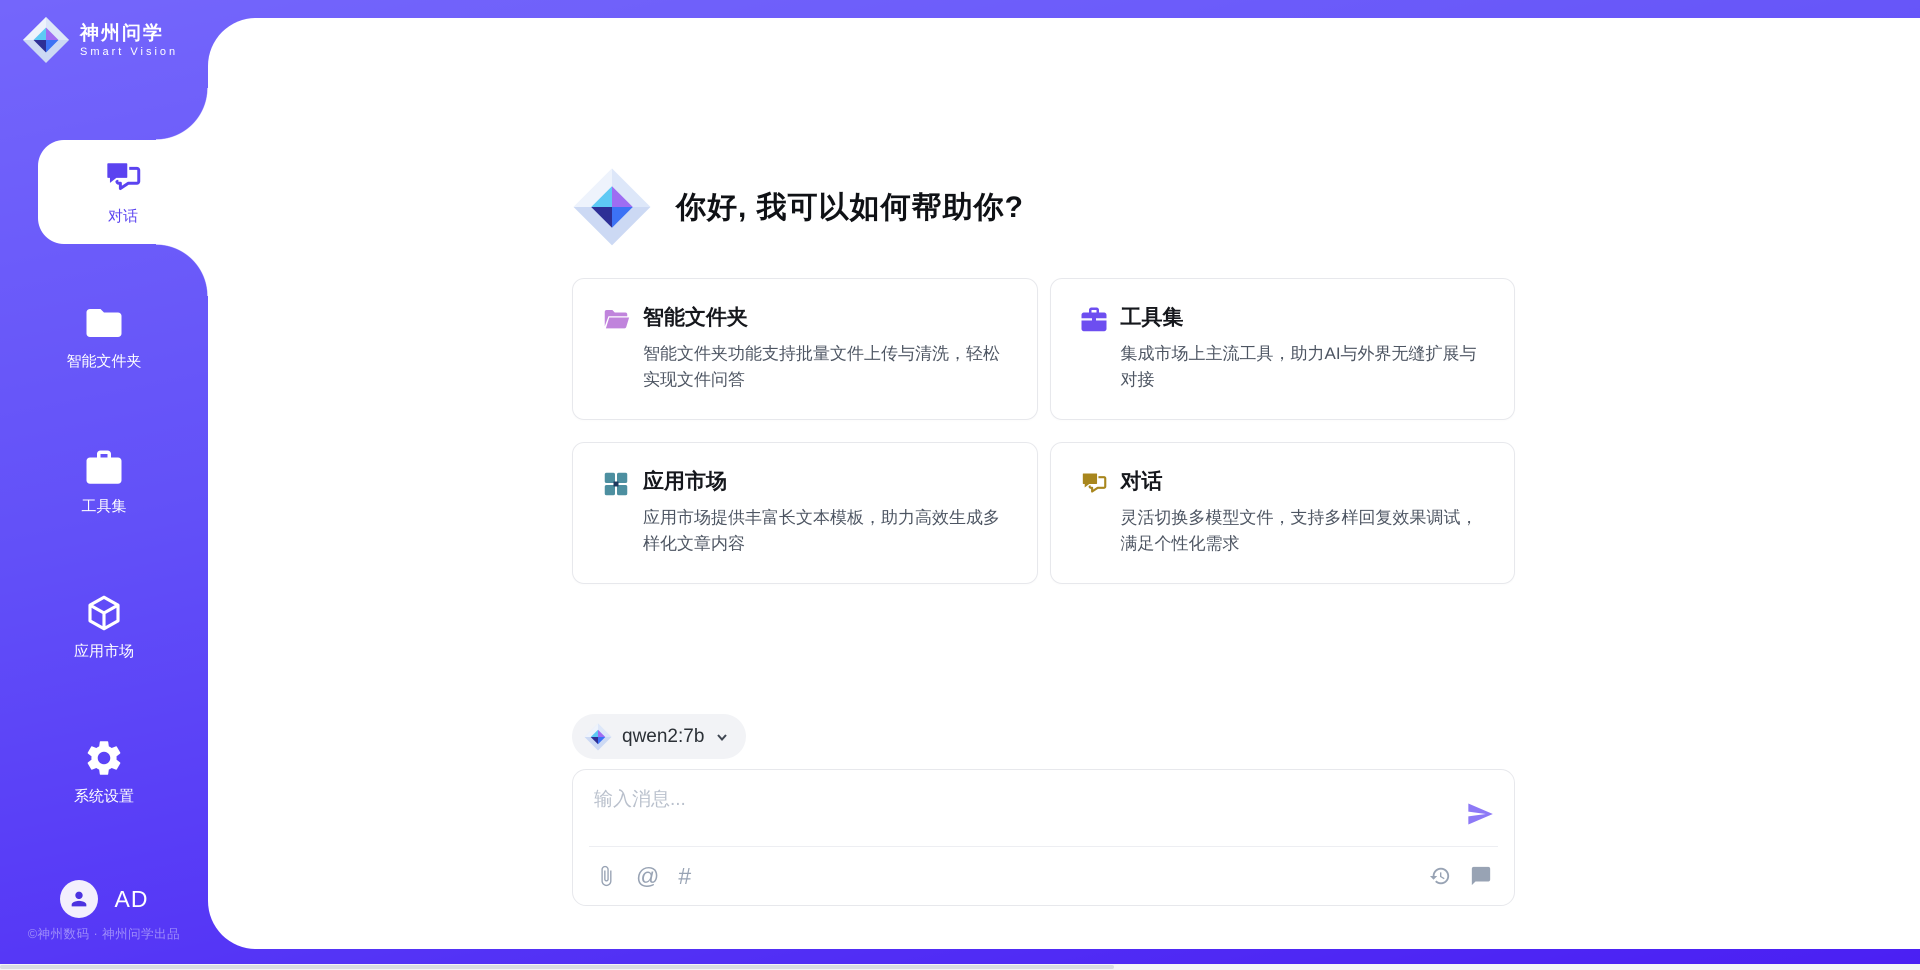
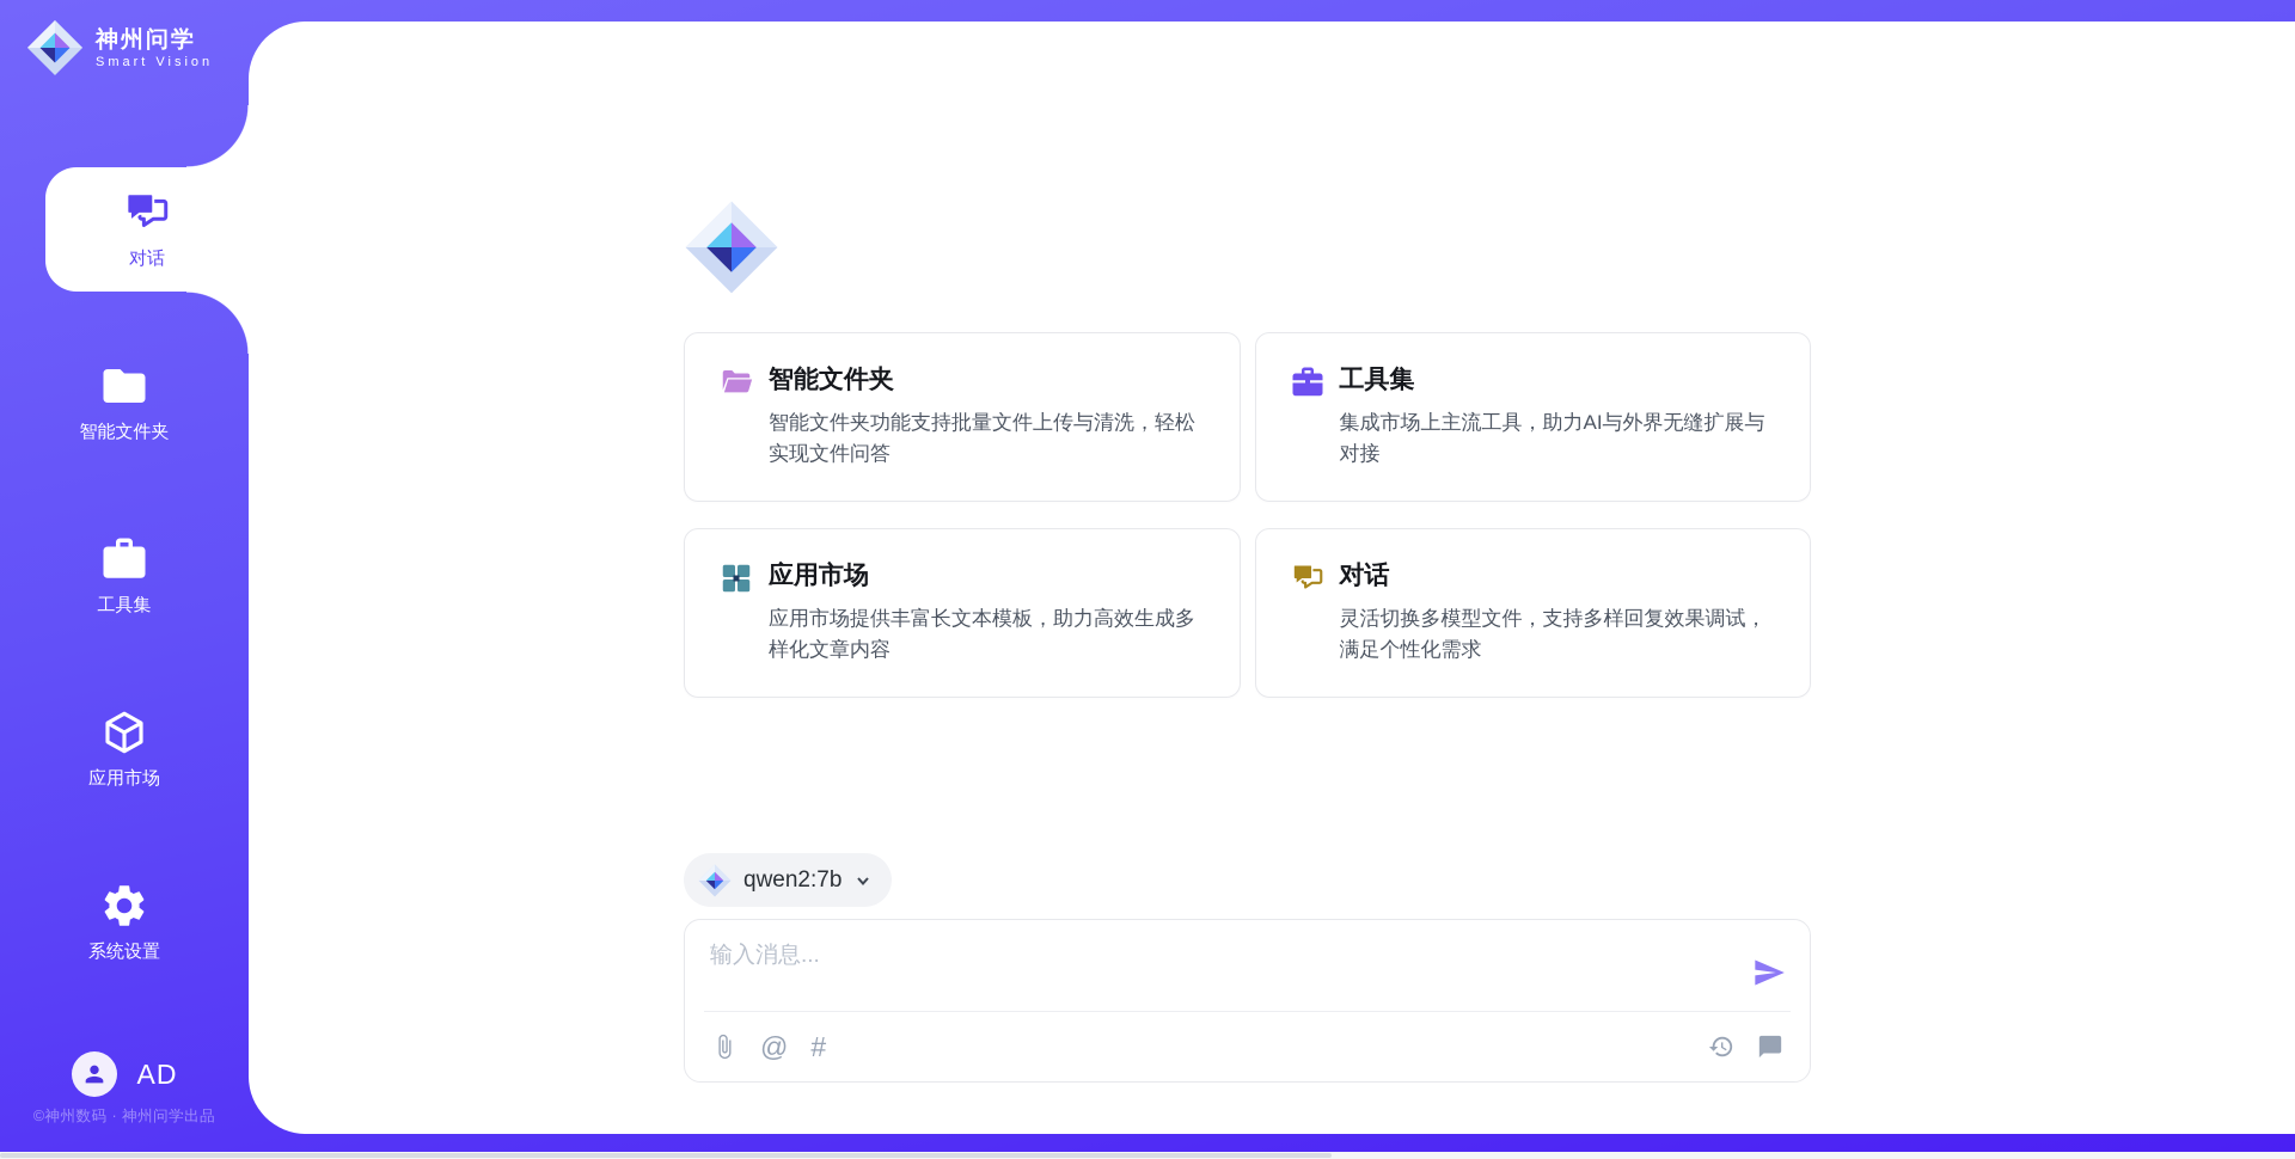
- 你好, 我可以如何帮助你?
  智能文件夹
  智能文件夹功能支持批量文件上传与清洗，轻松实现文件问答
  工具集
  集成市场上主流工具，助力AI与外界无缝扩展与对接
  应用市场
  应用市场提供丰富长文本模板，助力高效生成多样化文章内容
  对话
  灵活切换多模型文件，支持多样回复效果调试，满足个性化需求
  qwen2:7b
  输入消息...
  @
  #
  神州问学
  Smart Vision
  对话
  智能文件夹
  工具集
  应用市场
  系统设置
  AD
  ©神州数码 · 神州问学出品
